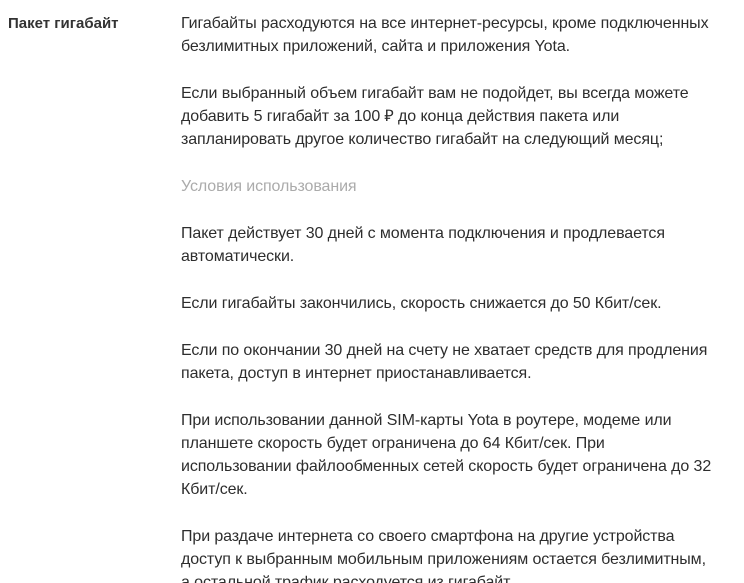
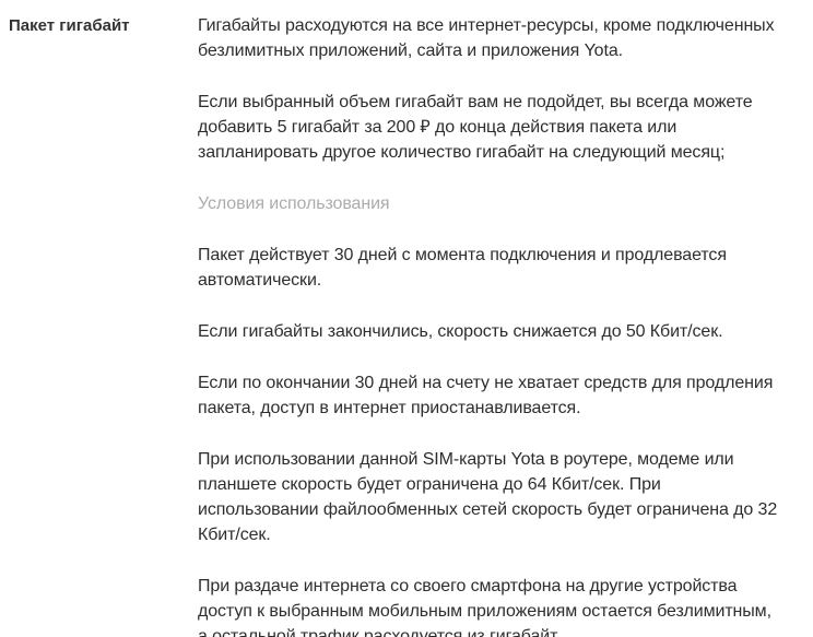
  Пакет гигабайт
  Гигабайты расходуются на все интернет-ресурсы, кроме подключенных безлимитных приложений, сайта и приложения Yota.
- Если выбранный объем гигабайт вам не подойдет, вы всегда можете добавить 5 гигабайт за 100 ₽ до конца действия пакета или запланировать другое количество гигабайт на следующий месяц;
+ Если выбранный объем гигабайт вам не подойдет, вы всегда можете добавить 5 гигабайт за 200 ₽ до конца действия пакета или запланировать другое количество гигабайт на следующий месяц;
  Условия использования
  Пакет действует 30 дней с момента подключения и продлевается автоматически.
  Если гигабайты закончились, скорость снижается до 50 Кбит/сек.
  Если по окончании 30 дней на счету не хватает средств для продления пакета, доступ в интернет приостанавливается.
  При использовании данной SIM-карты Yota в роутере, модеме или планшете скорость будет ограничена до 64 Кбит/сек. При использовании файлообменных сетей скорость будет ограничена до 32 Кбит/сек.
  При раздаче интернета со своего смартфона на другие устройства доступ к выбранным мобильным приложениям остается безлимитным,
